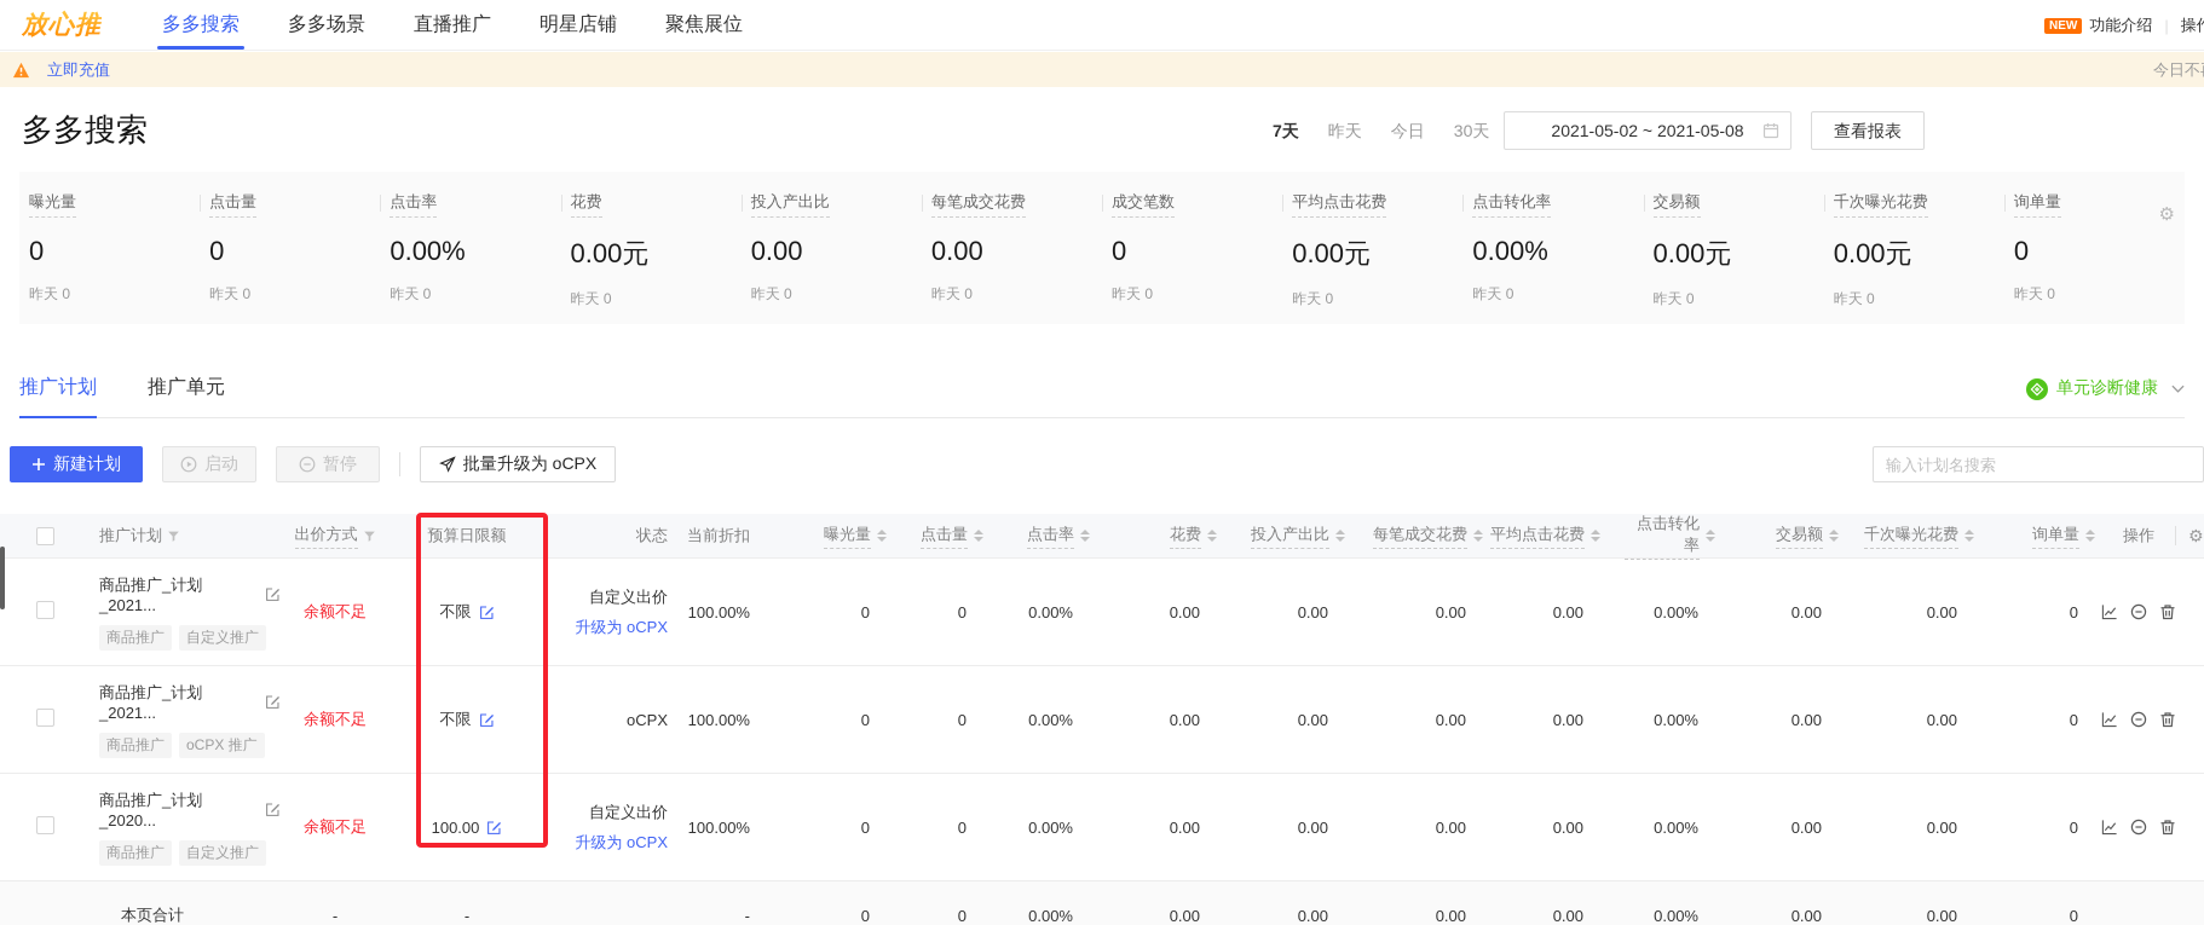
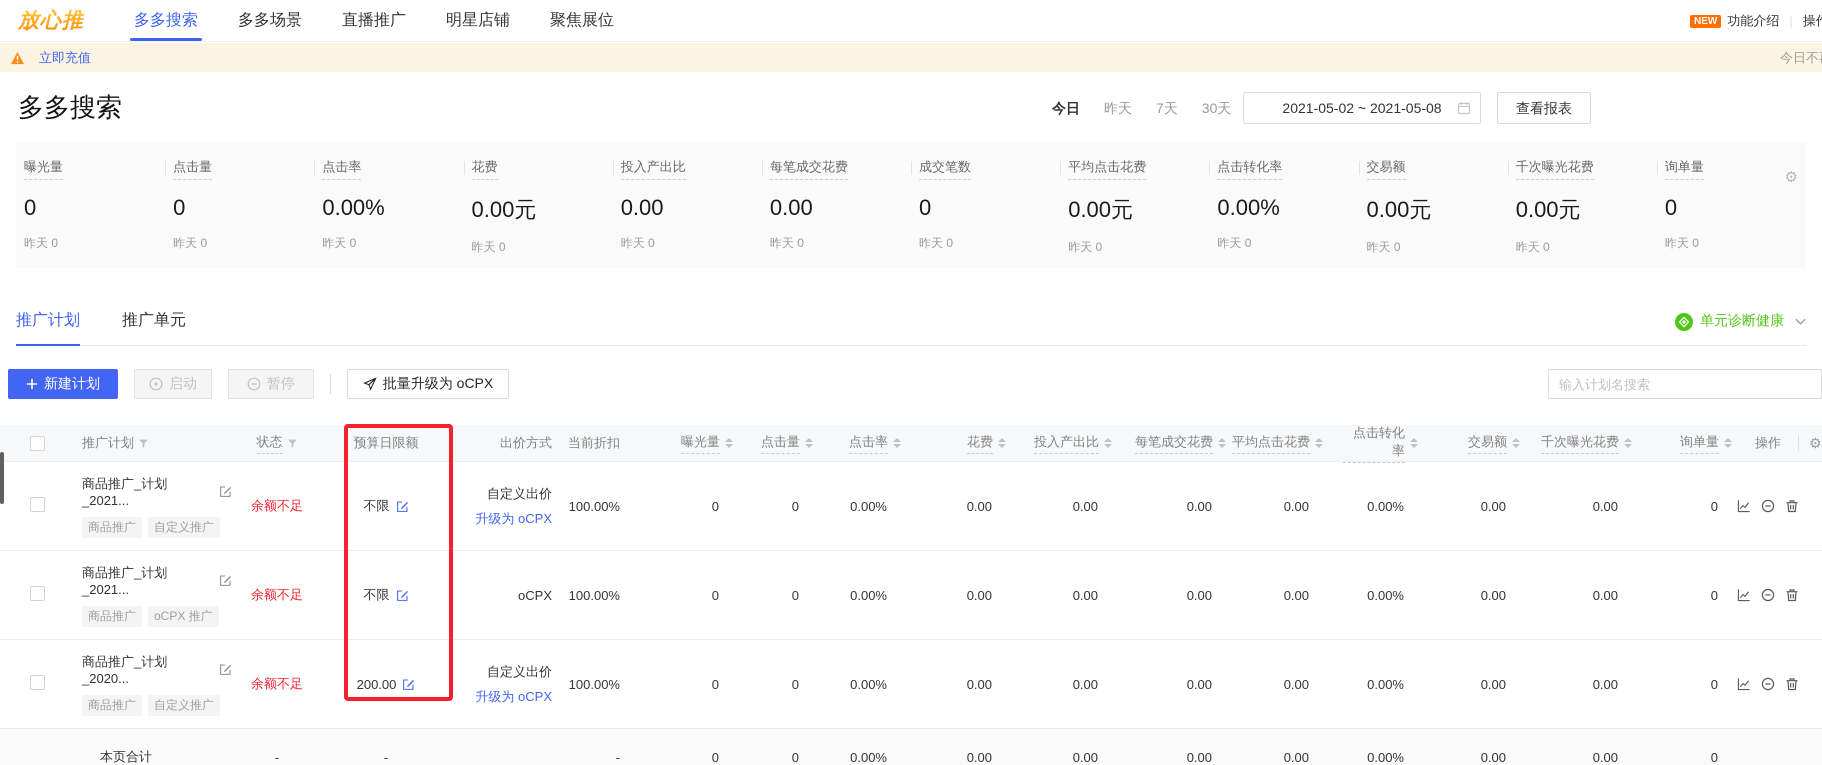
  放心推
  多多搜索
  多多场景
  直播推广
  明星店铺
  聚焦展位
  NEW
  功能介绍
  立即充值
  多多搜索
- 7天
+ 今日
  昨天
- 今日
+ 7天
  30天
  2021-05-02 ~ 2021-05-08
  查看报表
  曝光量
  0
  昨天 0
  点击量
  0
  昨天 0
  点击率
  0.00%
  昨天 0
  花费
  0.00元
  昨天 0
  投入产出比
  0.00
  昨天 0
  每笔成交花费
  0.00
  昨天 0
  成交笔数
  0
  昨天 0
  平均点击花费
  0.00元
  昨天 0
  点击转化率
  0.00%
  昨天 0
  交易额
  0.00元
  昨天 0
  千次曝光花费
  0.00元
  昨天 0
  询单量
  0
  昨天 0
  ⚙
  推广计划
  推广单元
  单元诊断健康
  新建计划
  启动
  暂停
  批量升级为 oCPX
  输入计划名搜索
  推广计划
- 出价方式
+ 状态
  预算日限额
- 状态
+ 出价方式
  当前折扣
  曝光量
  点击量
  点击率
  花费
  投入产出比
  每笔成交花费
  平均点击花费
  点击转化率
  交易额
  千次曝光花费
  询单量
  操作
  ⚙
  商品推广_计划_2021...
  商品推广
  自定义推广
  余额不足
  不限
  自定义出价
  升级为 oCPX
  100.00%
  0
  0
  0.00%
  0.00
  0.00
  0.00
  0.00
  0.00%
  0.00
  0.00
  0
  商品推广_计划_2021...
  商品推广
  oCPX 推广
  余额不足
  不限
  oCPX
  100.00%
  0
  0
  0.00%
  0.00
  0.00
  0.00
  0.00
  0.00%
  0.00
  0.00
  0
  商品推广_计划_2020...
  商品推广
  自定义推广
  余额不足
- 100.00
+ 200.00
  自定义出价
  升级为 oCPX
  100.00%
  0
  0
  0.00%
  0.00
  0.00
  0.00
  0.00
  0.00%
  0.00
  0.00
  0
  本页合计
  -
  -
  -
  0
  0
  0.00%
  0.00
  0.00
  0.00
  0.00
  0.00%
  0.00
  0.00
  0
